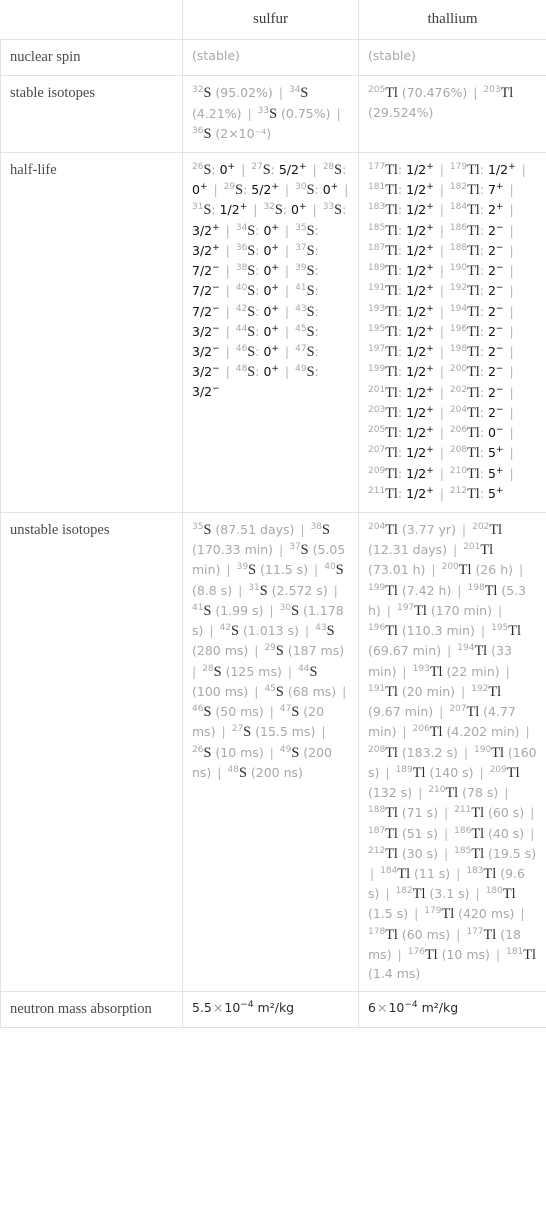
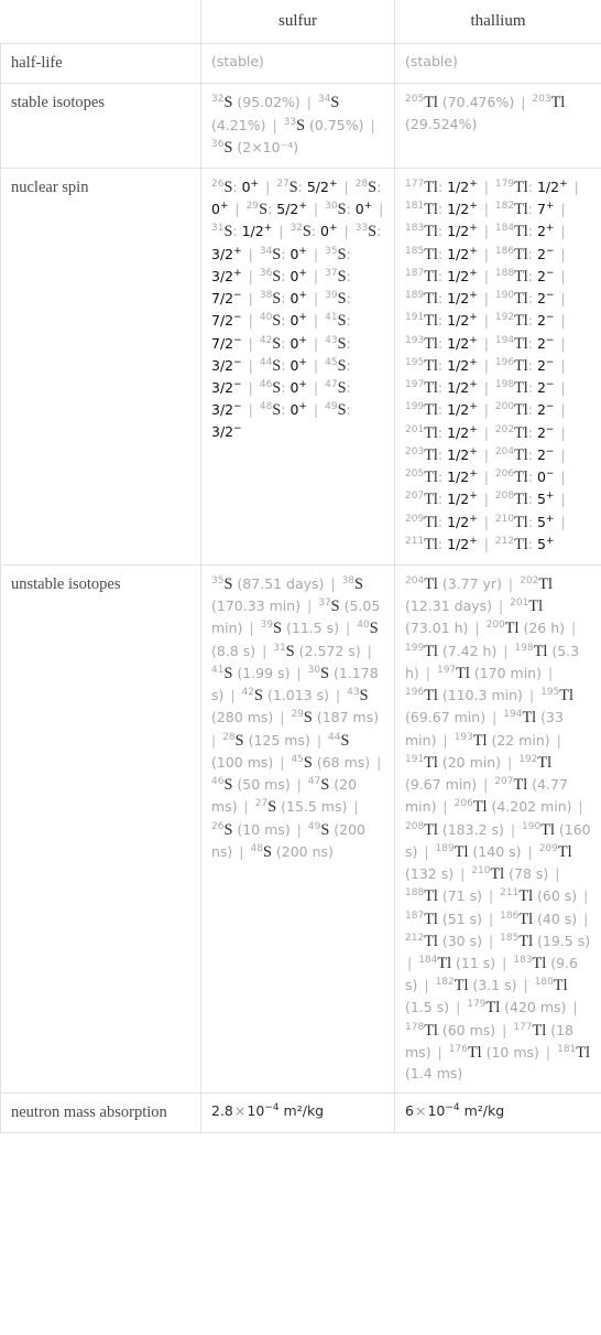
  	sulfur	thallium
- nuclear spin	(stable)	(stable)
+ half-life	(stable)	(stable)
  stable isotopes	32S (95.02%) | 34S (4.21%) | 33S (0.75%) | 36S (2×10⁻⁴)	205Tl (70.476%) | 203Tl (29.524%)
- half-life	26S: 0+ | 27S: 5/2+ | 28S: 0+ | 29S: 5/2+ | 30S: 0+ | 31S: 1/2+ | 32S: 0+ | 33S: 3/2+ | 34S: 0+ | 35S: 3/2+ | 36S: 0+ | 37S: 7/2− | 38S: 0+ | 39S: 7/2− | 40S: 0+ | 41S: 7/2− | 42S: 0+ | 43S: 3/2− | 44S: 0+ | 45S: 3/2− | 46S: 0+ | 47S: 3/2− | 48S: 0+ | 49S: 3/2−	177Tl: 1/2+ | 179Tl: 1/2+ | 181Tl: 1/2+ | 182Tl: 7+ | 183Tl: 1/2+ | 184Tl: 2+ | 185Tl: 1/2+ | 186Tl: 2− | 187Tl: 1/2+ | 188Tl: 2− | 189Tl: 1/2+ | 190Tl: 2− | 191Tl: 1/2+ | 192Tl: 2− | 193Tl: 1/2+ | 194Tl: 2− | 195Tl: 1/2+ | 196Tl: 2− | 197Tl: 1/2+ | 198Tl: 2− | 199Tl: 1/2+ | 200Tl: 2− | 201Tl: 1/2+ | 202Tl: 2− | 203Tl: 1/2+ | 204Tl: 2− | 205Tl: 1/2+ | 206Tl: 0− | 207Tl: 1/2+ | 208Tl: 5+ | 209Tl: 1/2+ | 210Tl: 5+ | 211Tl: 1/2+ | 212Tl: 5+
+ nuclear spin	26S: 0+ | 27S: 5/2+ | 28S: 0+ | 29S: 5/2+ | 30S: 0+ | 31S: 1/2+ | 32S: 0+ | 33S: 3/2+ | 34S: 0+ | 35S: 3/2+ | 36S: 0+ | 37S: 7/2− | 38S: 0+ | 39S: 7/2− | 40S: 0+ | 41S: 7/2− | 42S: 0+ | 43S: 3/2− | 44S: 0+ | 45S: 3/2− | 46S: 0+ | 47S: 3/2− | 48S: 0+ | 49S: 3/2−	177Tl: 1/2+ | 179Tl: 1/2+ | 181Tl: 1/2+ | 182Tl: 7+ | 183Tl: 1/2+ | 184Tl: 2+ | 185Tl: 1/2+ | 186Tl: 2− | 187Tl: 1/2+ | 188Tl: 2− | 189Tl: 1/2+ | 190Tl: 2− | 191Tl: 1/2+ | 192Tl: 2− | 193Tl: 1/2+ | 194Tl: 2− | 195Tl: 1/2+ | 196Tl: 2− | 197Tl: 1/2+ | 198Tl: 2− | 199Tl: 1/2+ | 200Tl: 2− | 201Tl: 1/2+ | 202Tl: 2− | 203Tl: 1/2+ | 204Tl: 2− | 205Tl: 1/2+ | 206Tl: 0− | 207Tl: 1/2+ | 208Tl: 5+ | 209Tl: 1/2+ | 210Tl: 5+ | 211Tl: 1/2+ | 212Tl: 5+
  unstable isotopes	35S (87.51 days) | 38S (170.33 min) | 37S (5.05 min) | 39S (11.5 s) | 40S (8.8 s) | 31S (2.572 s) | 41S (1.99 s) | 30S (1.178 s) | 42S (1.013 s) | 43S (280 ms) | 29S (187 ms) | 28S (125 ms) | 44S (100 ms) | 45S (68 ms) | 46S (50 ms) | 47S (20 ms) | 27S (15.5 ms) | 26S (10 ms) | 49S (200 ns) | 48S (200 ns)	204Tl (3.77 yr) | 202Tl (12.31 days) | 201Tl (73.01 h) | 200Tl (26 h) | 199Tl (7.42 h) | 198Tl (5.3 h) | 197Tl (170 min) | 196Tl (110.3 min) | 195Tl (69.67 min) | 194Tl (33 min) | 193Tl (22 min) | 191Tl (20 min) | 192Tl (9.67 min) | 207Tl (4.77 min) | 206Tl (4.202 min) | 208Tl (183.2 s) | 190Tl (160 s) | 189Tl (140 s) | 209Tl (132 s) | 210Tl (78 s) | 188Tl (71 s) | 211Tl (60 s) | 187Tl (51 s) | 186Tl (40 s) | 212Tl (30 s) | 185Tl (19.5 s) | 184Tl (11 s) | 183Tl (9.6 s) | 182Tl (3.1 s) | 180Tl (1.5 s) | 179Tl (420 ms) | 178Tl (60 ms) | 177Tl (18 ms) | 176Tl (10 ms) | 181Tl (1.4 ms)
- neutron mass absorption	5.5×10−4 m²/kg	6×10−4 m²/kg
+ neutron mass absorption	2.8×10−4 m²/kg	6×10−4 m²/kg
